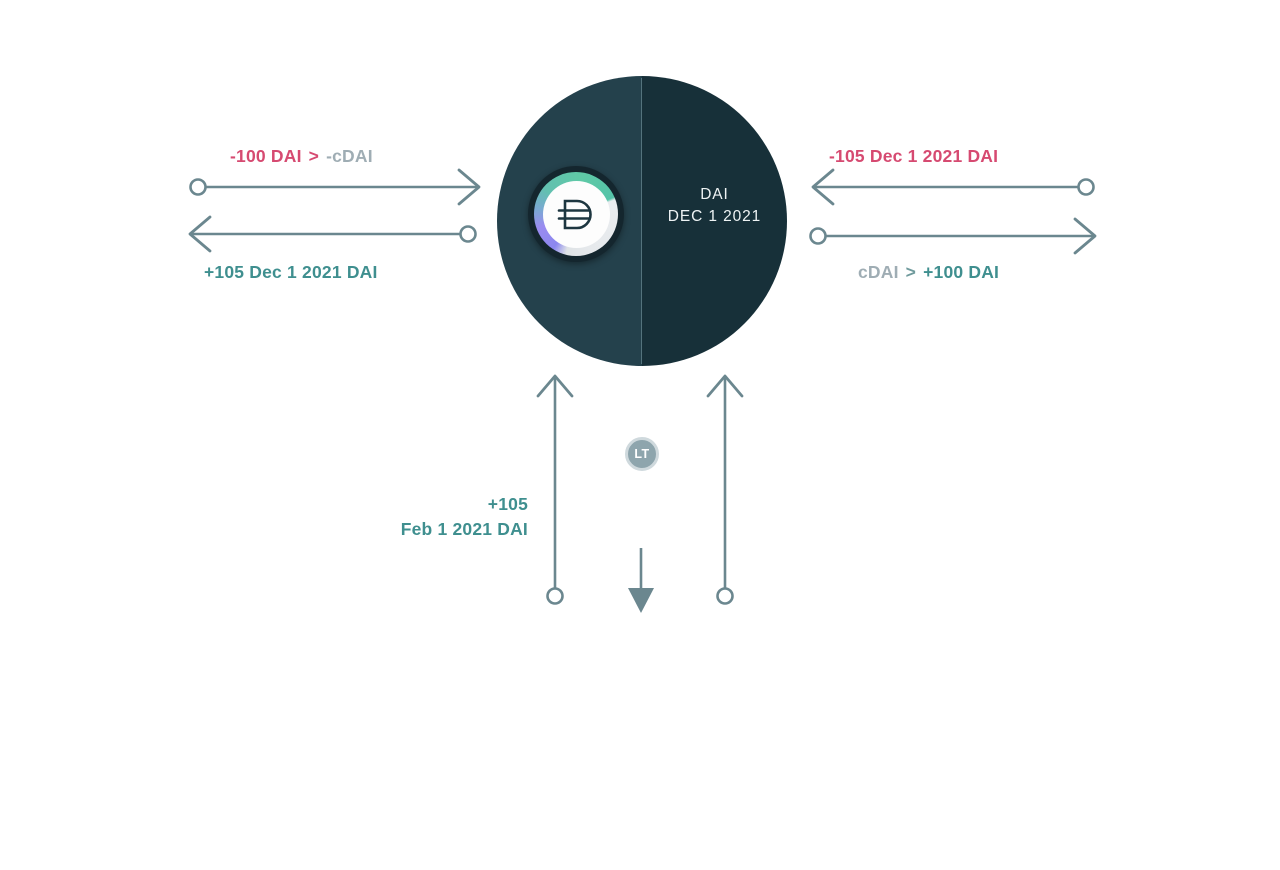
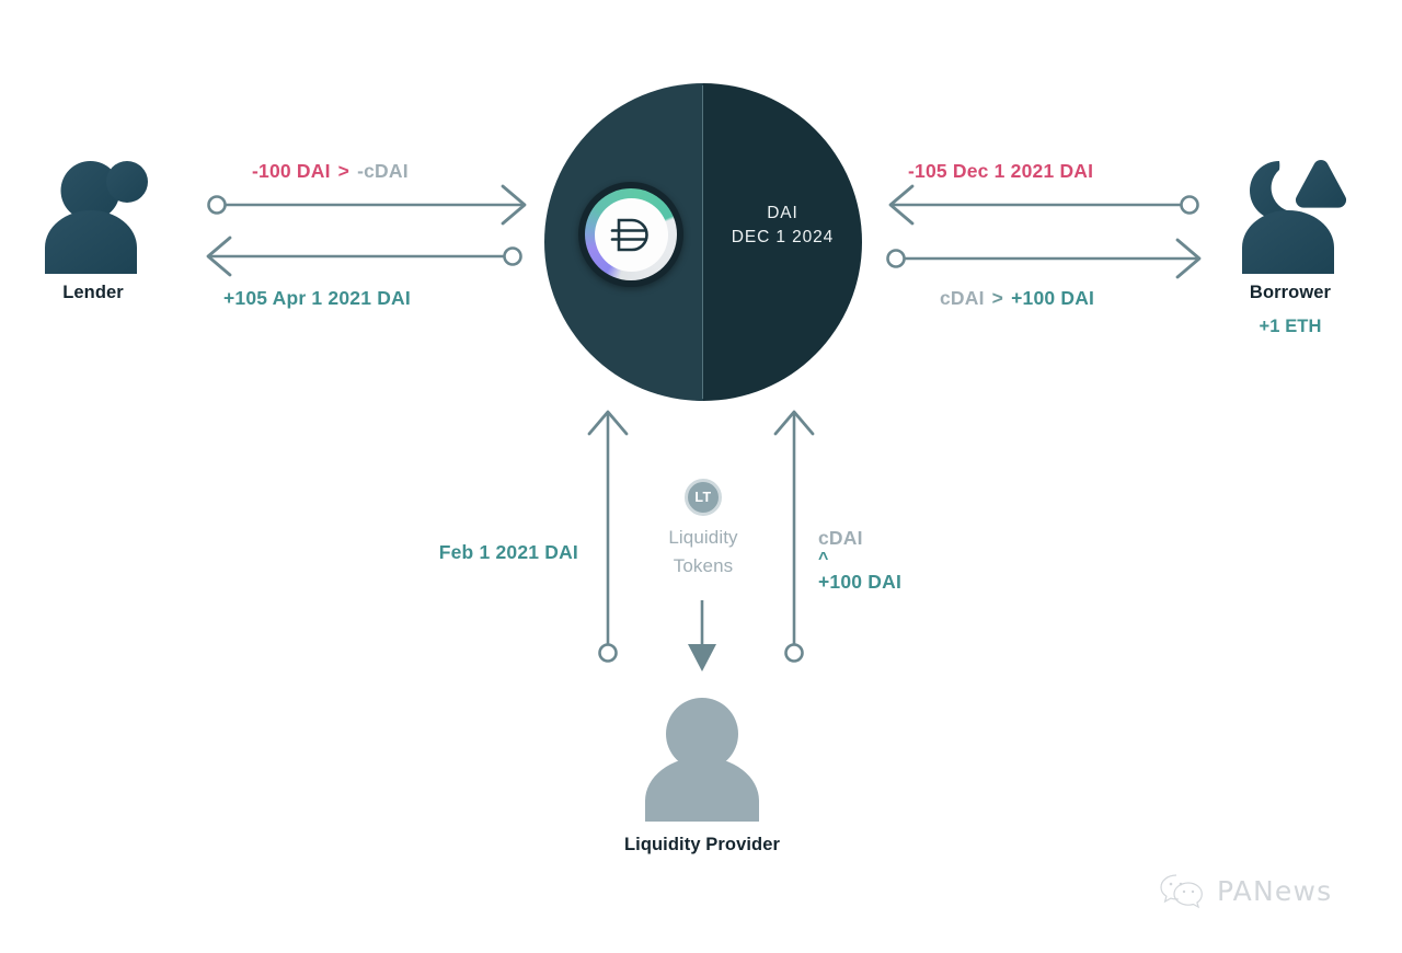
  DAI
- DEC 1 2021
+ DEC 1 2024
+ Lender
+ Borrower
+ +1 ETH
+ Liquidity Provider
  LT
+ Liquidity
+ Tokens
  -100 DAI > -cDAI
- +105 Dec 1 2021 DAI
+ +105 Apr 1 2021 DAI
  -105 Dec 1 2021 DAI
  cDAI > +100 DAI
- +105
  Feb 1 2021 DAI
+ cDAI
+ ^
+ +100 DAI
+ PANews
